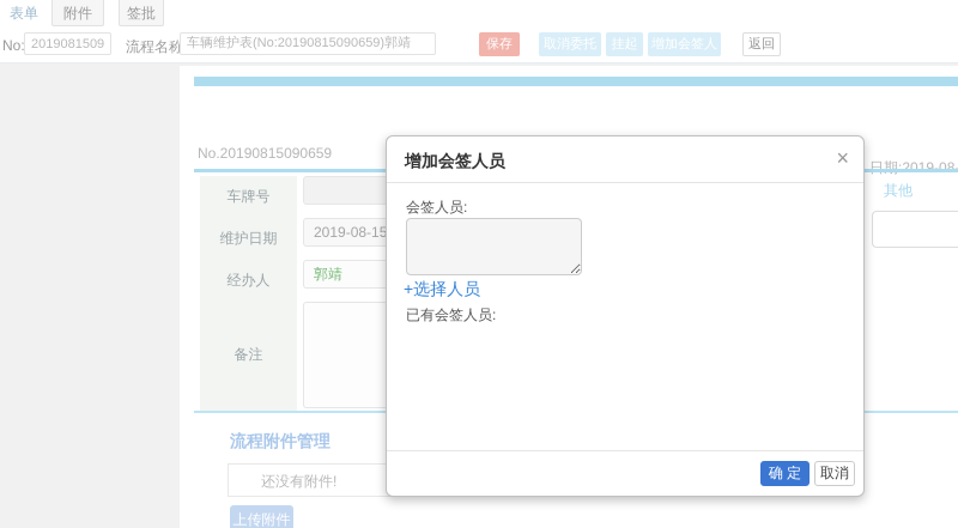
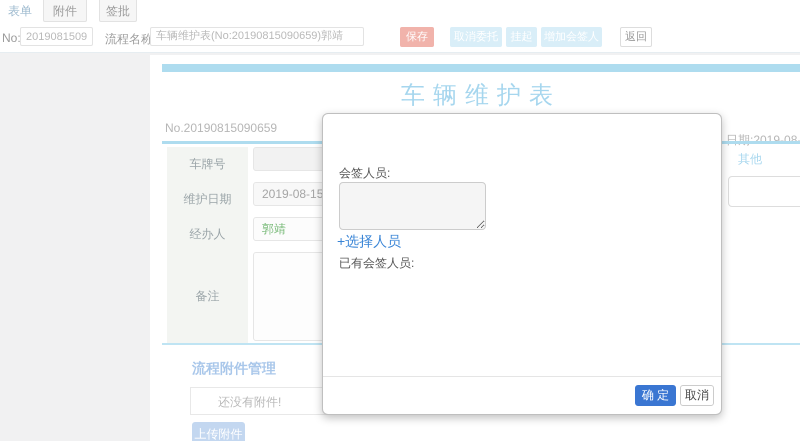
  表单
  附件
  签批
  No:
  2019081509
  流程名称
  车辆维护表(No:20190815090659)郭靖
  保存
  取消委托
  挂起
  增加会签人
  返回
+ 车辆维护表
  No.20190815090659
  日期:2019-08-
  车牌号
  维护日期
  2019-08-15
  经办人
  郭靖
  备注
  其他
  流程附件管理
  还没有附件!
  上传附件
- 增加会签人员
- ×
  会签人员:
  +选择人员
  已有会签人员:
  确 定
  取消
